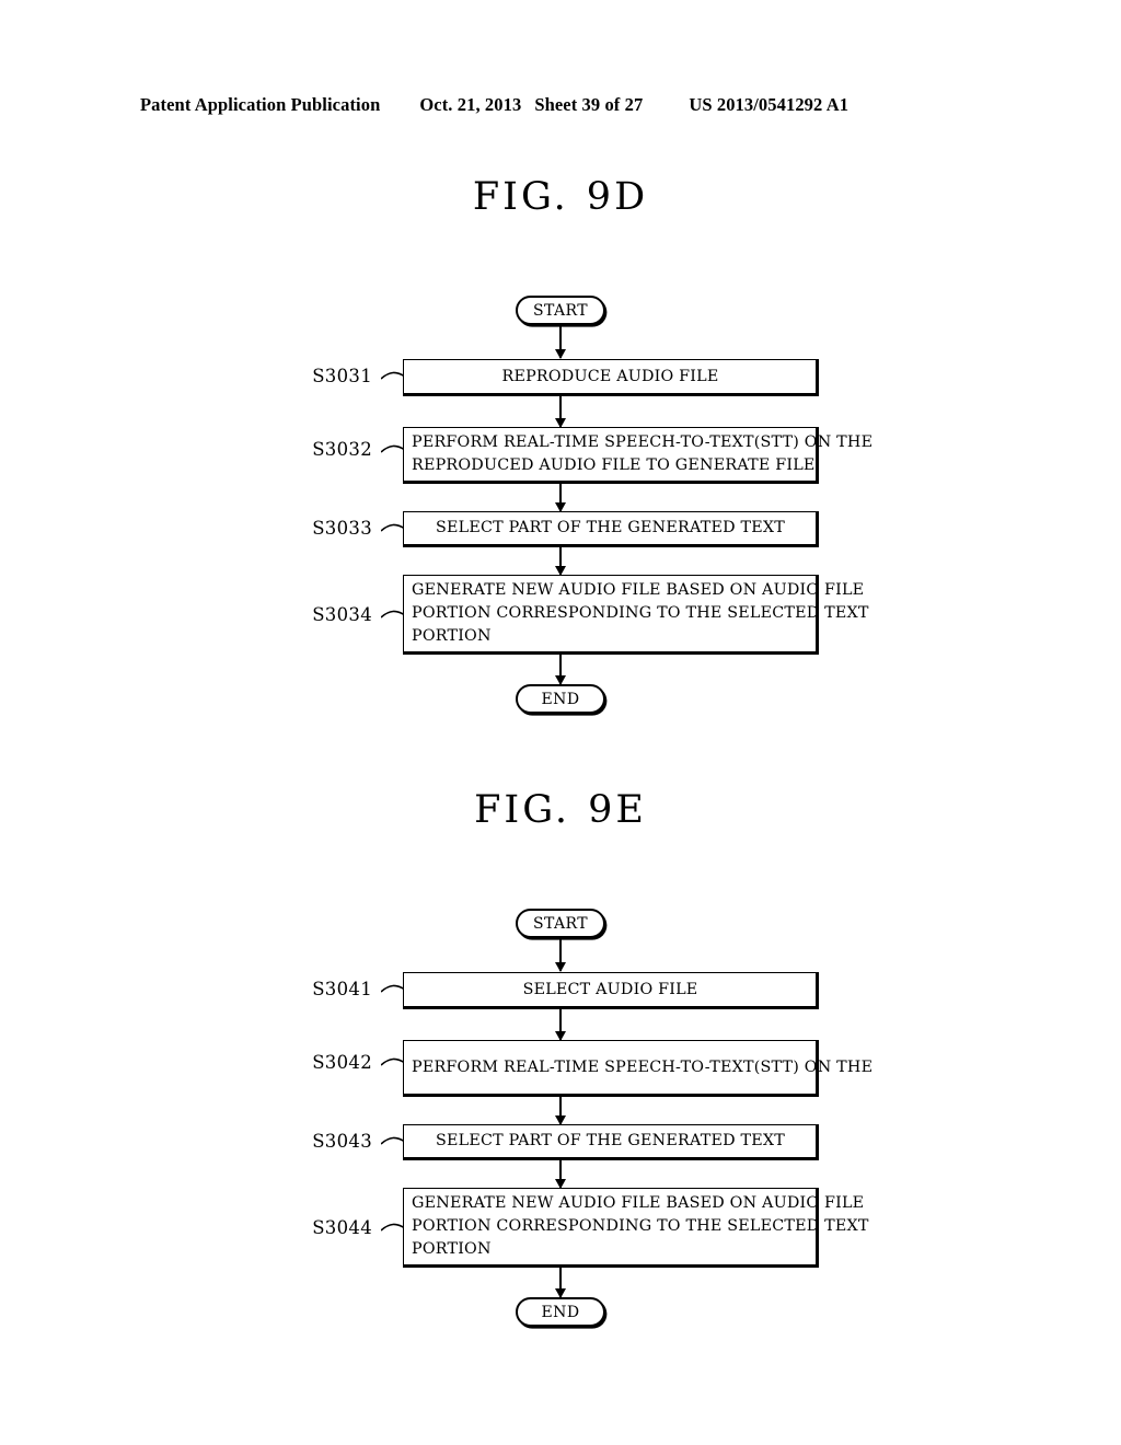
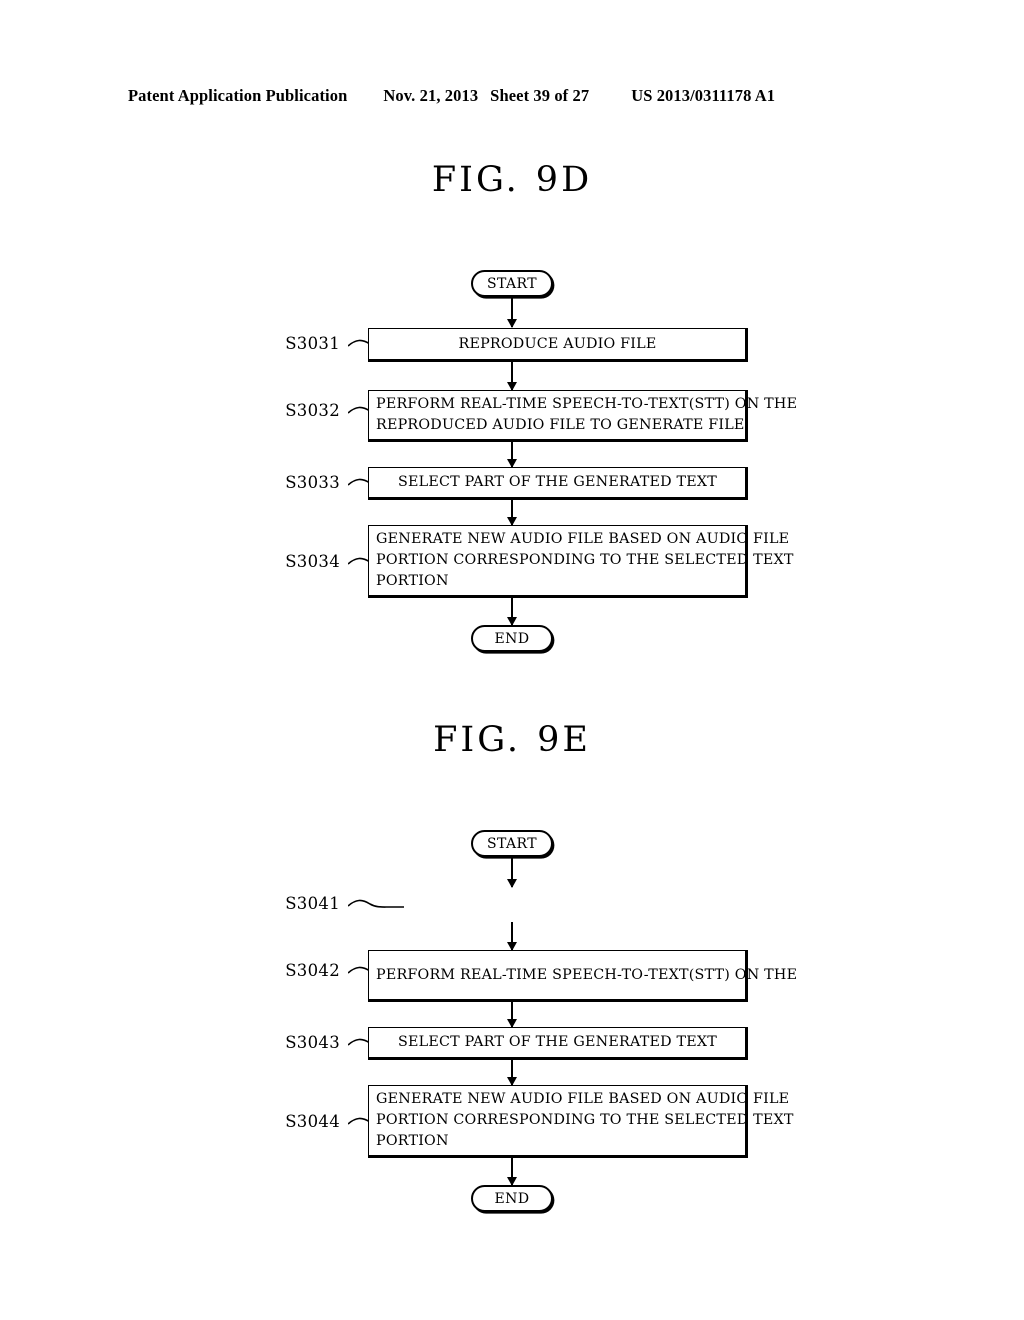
  Patent Application Publication
- Oct. 21, 2013
+ Nov. 21, 2013
  Sheet 39 of 27
- US 2013/0541292 A1
+ US 2013/0311178 A1
  FIG. 9D
  START
  S3031
  REPRODUCE AUDIO FILE
  S3032
  PERFORM REAL-TIME SPEECH-TO-TEXT(STT) ON THE
  REPRODUCED AUDIO FILE TO GENERATE FILE
  S3033
  SELECT PART OF THE GENERATED TEXT
  S3034
  GENERATE NEW AUDIO FILE BASED ON AUDIO FILE
  PORTION CORRESPONDING TO THE SELECTED TEXT
  PORTION
  END
  FIG. 9E
  START
  S3041
- SELECT AUDIO FILE
  S3042
  PERFORM REAL-TIME SPEECH-TO-TEXT(STT) ON THE
  S3043
  SELECT PART OF THE GENERATED TEXT
  S3044
  GENERATE NEW AUDIO FILE BASED ON AUDIO FILE
  PORTION CORRESPONDING TO THE SELECTED TEXT
  PORTION
  END
